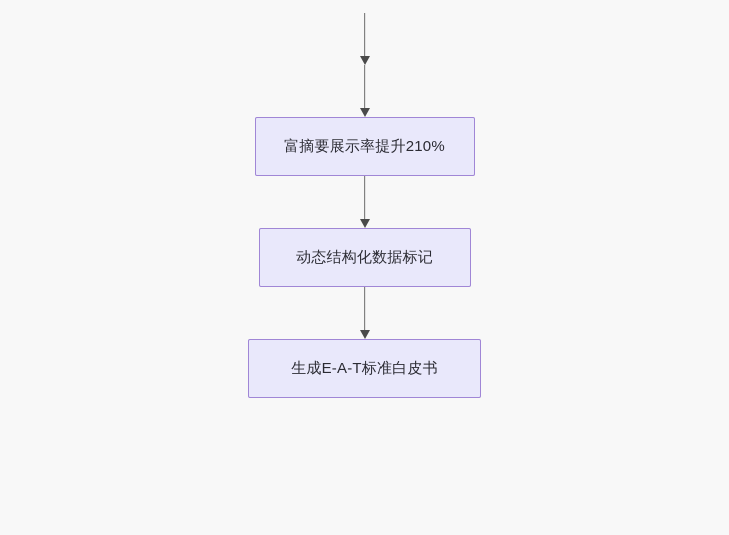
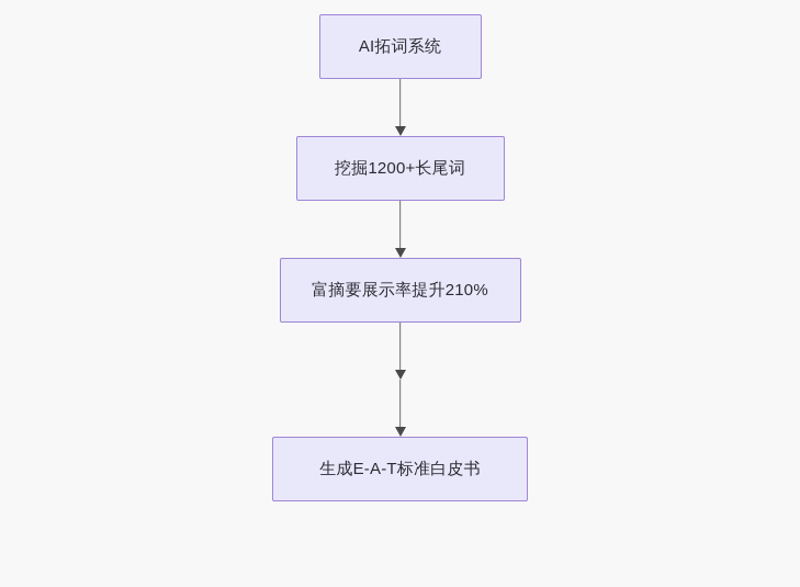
+ AI拓词系统
+ 挖掘1200+长尾词
  富摘要展示率提升210%
- 动态结构化数据标记
  生成E-A-T标准白皮书
